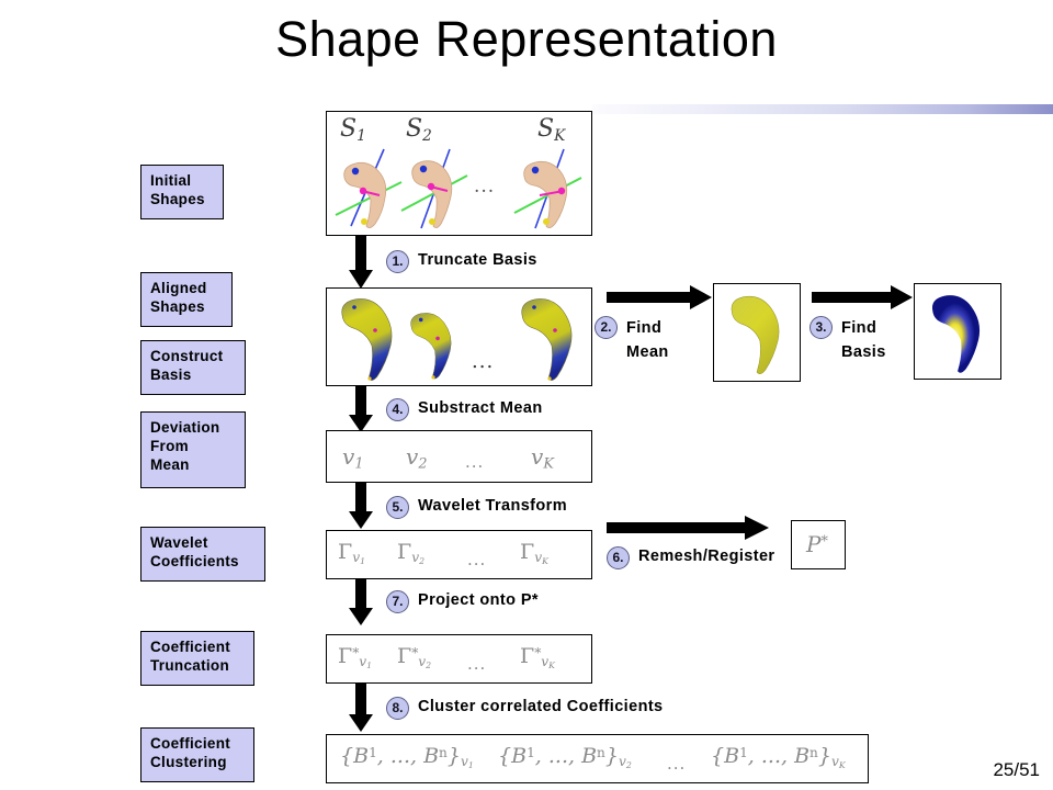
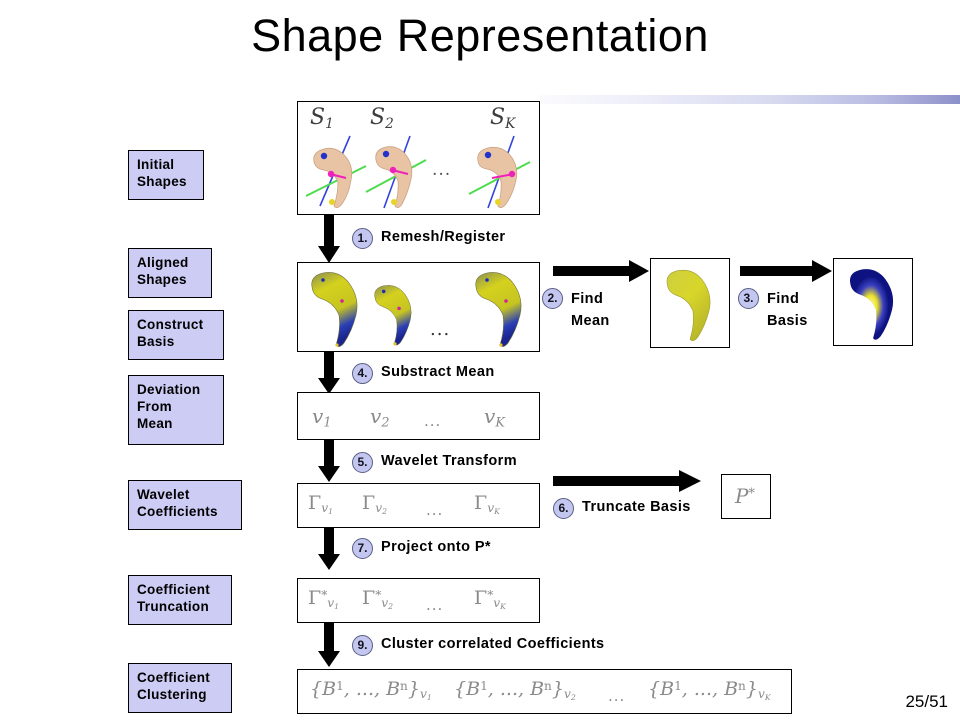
  Shape Representation
  Initial
  Shapes
  Aligned
  Shapes
  Construct
  Basis
  Deviation
  From
  Mean
  Wavelet
  Coefficients
  Coefficient
  Truncation
  Coefficient
  Clustering
  S1
  S2
  SK
  ...
  1.
- Truncate Basis
+ Remesh/Register
  ...
  2.
  Find
  Mean
  3.
  Find
  Basis
  4.
  Substract Mean
  v1
  v2
  ...
  vK
  5.
  Wavelet Transform
  Γv1
  Γv2
  ...
  ΓvK
  6.
- Remesh/Register
+ Truncate Basis
  P*
  7.
  Project onto P*
  Γ*v1
  Γ*v2
  ...
  Γ*vK
- 8.
+ 9.
  Cluster correlated Coefficients
  {B1, ..., Bn}v1
  {B1, ..., Bn}v2
  ...
  {B1, ..., Bn}vK
  25/51
